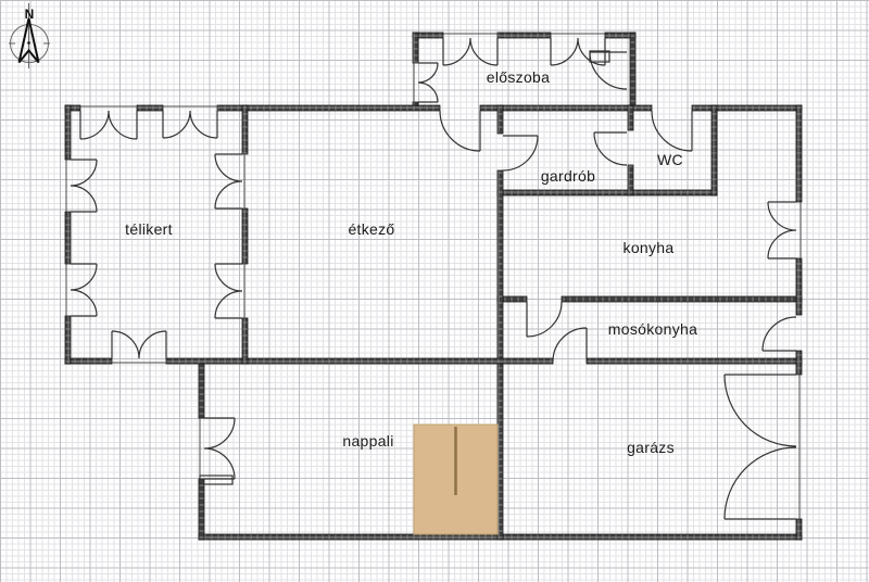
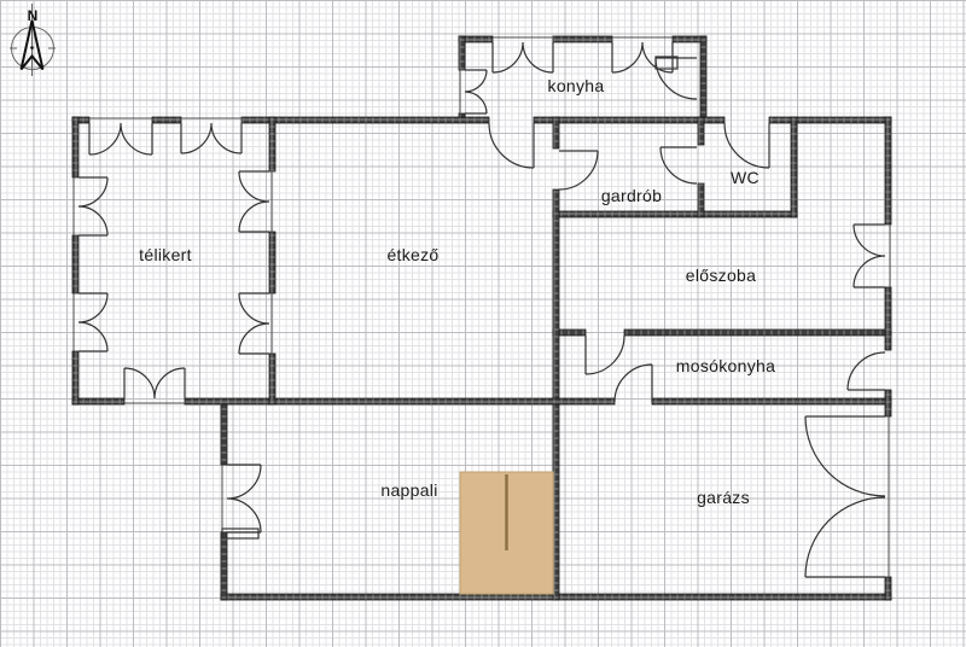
  N
- előszoba
+ konyha
  gardrób
  WC
  télikert
  étkező
- konyha
+ előszoba
  mosókonyha
  nappali
  garázs
